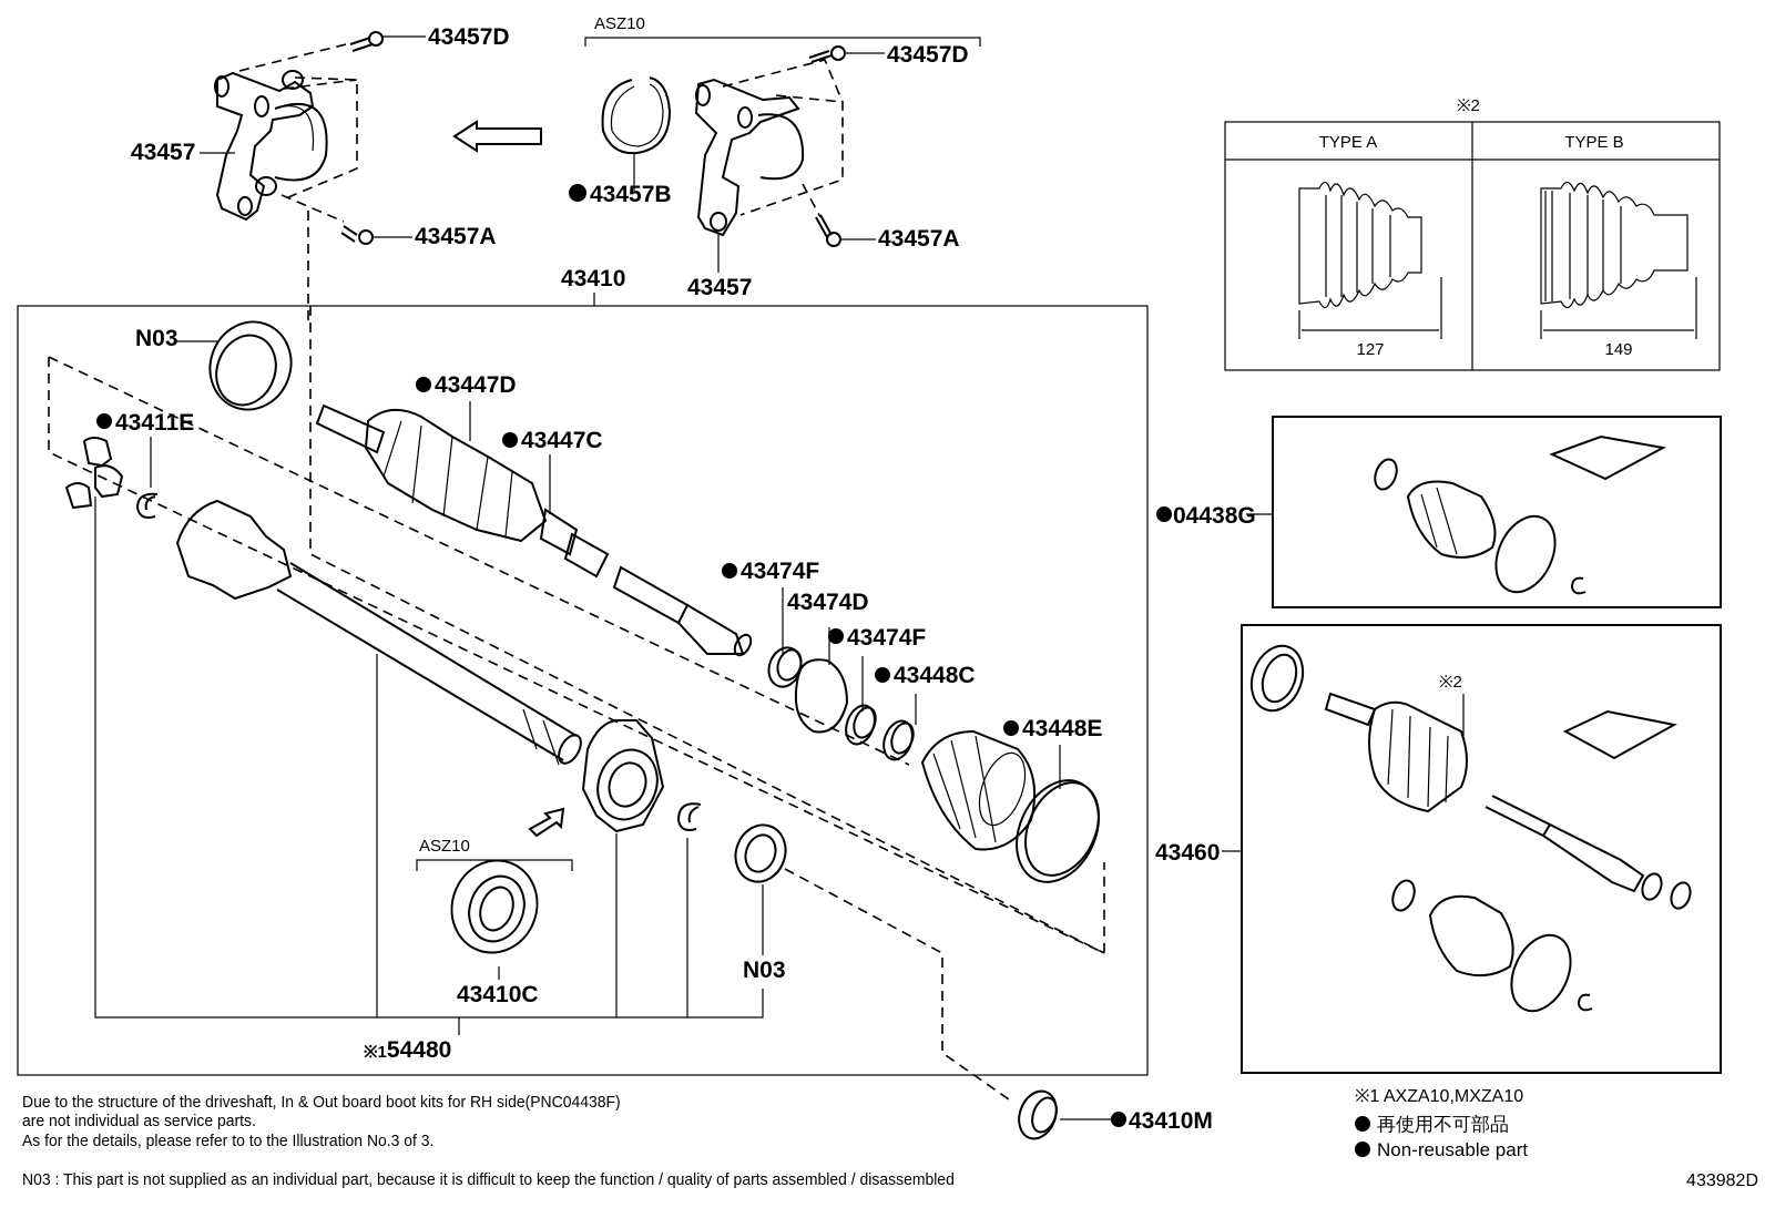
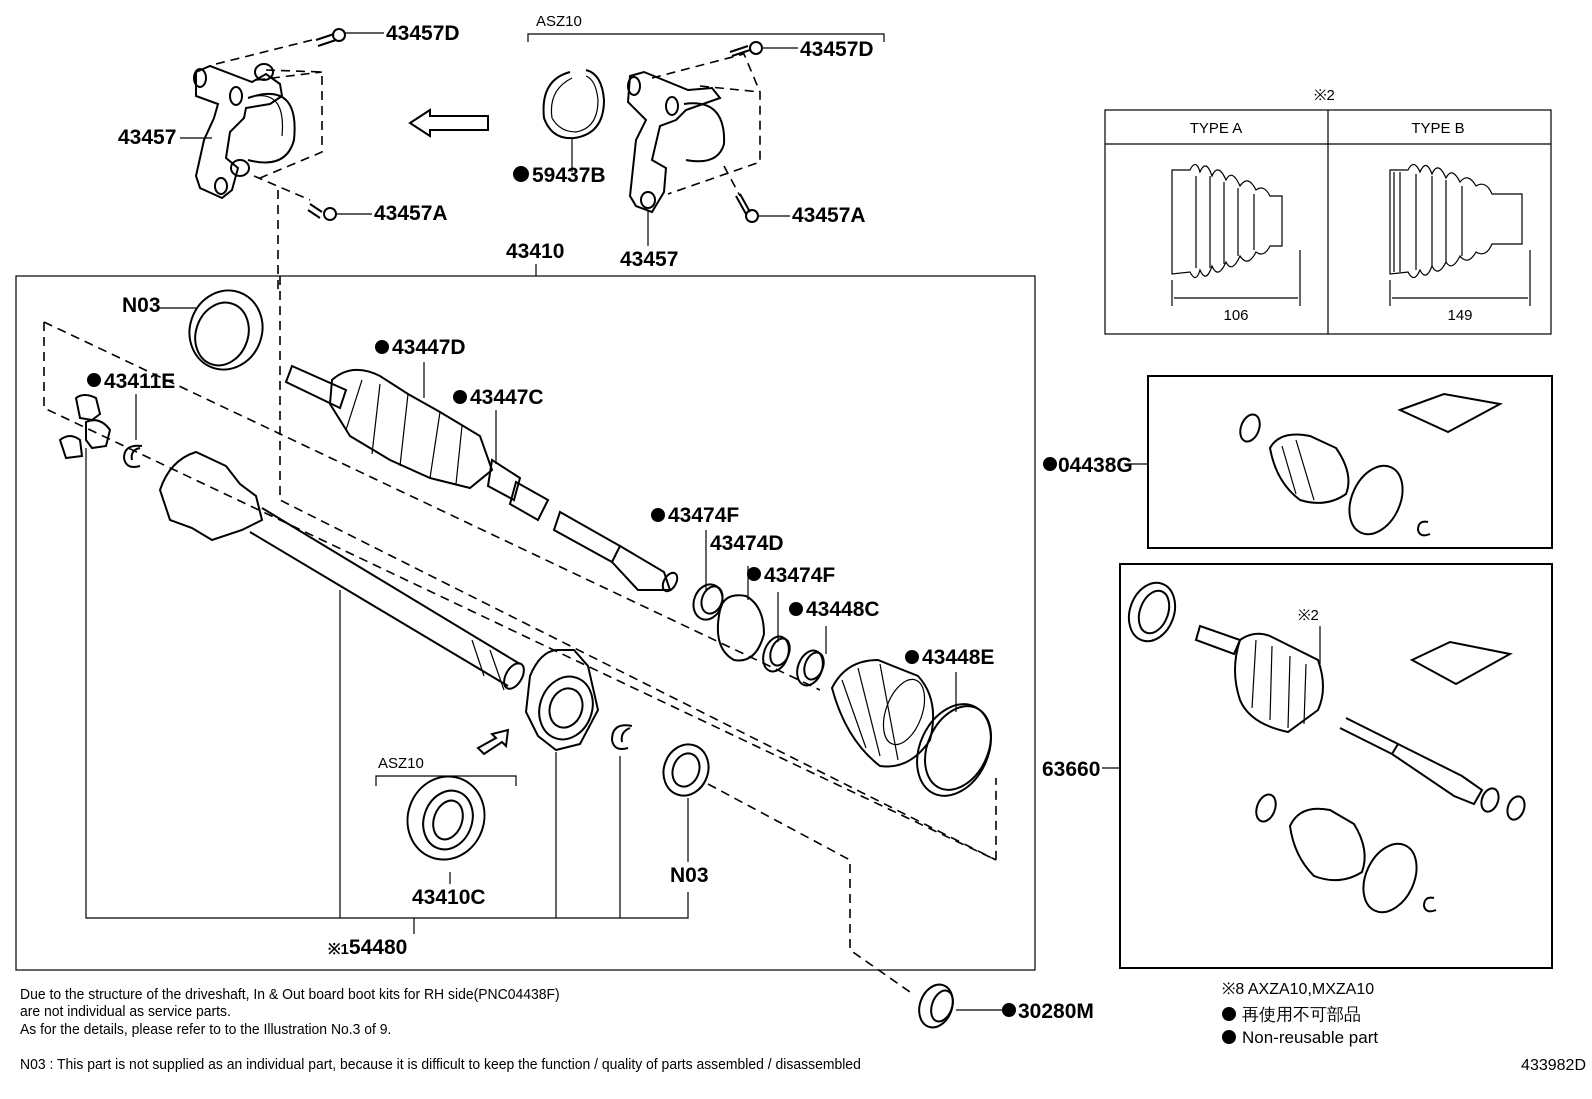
  43457D
  43457
  43457A
  ASZ10
- 43457B
+ 59437B
  43457D
  43457A
  43457
  ※2
  TYPE A
  TYPE B
- 127
+ 106
  149
  43410
  N03
  43411E
  ASZ10
  43410C
  N03
  ※154480
  43447D
  43447C
  43474F
  43474D
  43474F
  43448C
  43448E
- 43410M
+ 30280M
  04438G
- 43460
+ 63660
  ※2
  Due to the structure of the driveshaft, In & Out board boot kits for RH side(PNC04438F)
  are not individual as service parts.
- As for the details, please refer to to the Illustration No.3 of 3.
+ As for the details, please refer to to the Illustration No.3 of 9.
  N03 : This part is not supplied as an individual part, because it is difficult to keep the function / quality of parts assembled / disassembled
- ※1 AXZA10,MXZA10
+ ※8 AXZA10,MXZA10
  再使用不可部品
  Non-reusable part
  433982D
